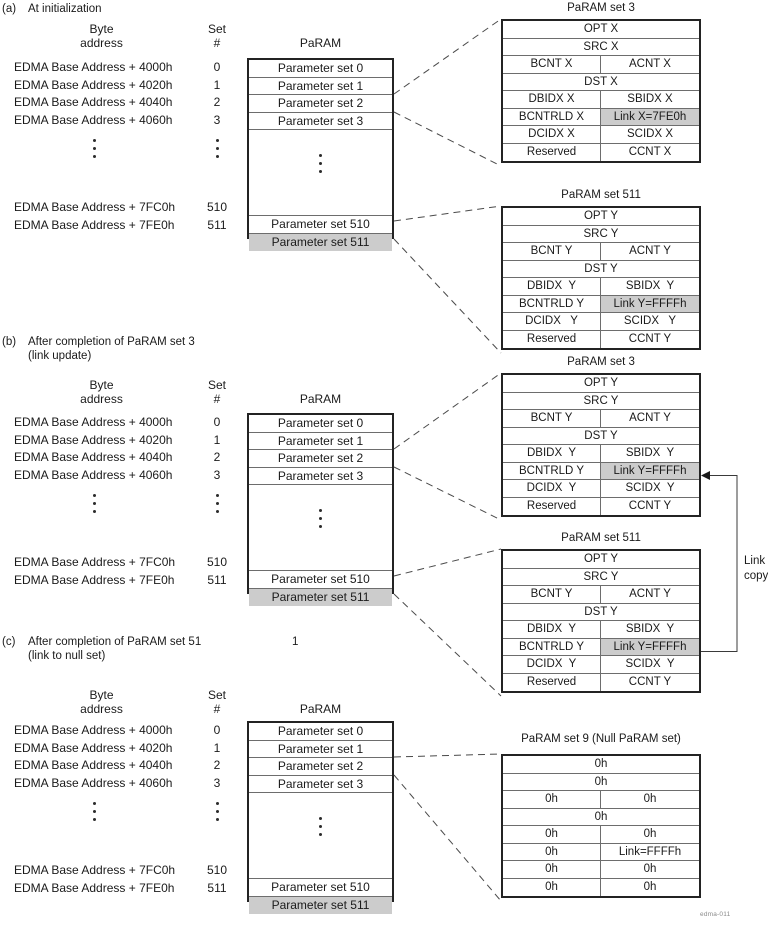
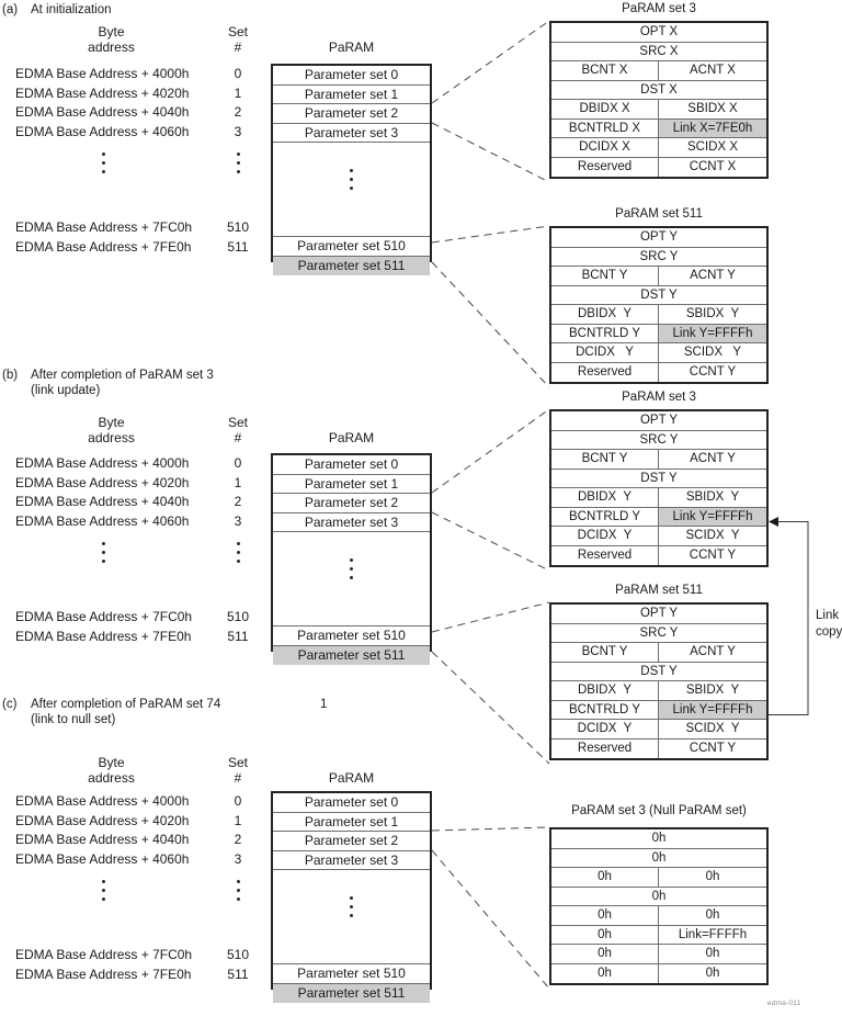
  (a)
  At initialization
  Byte
  address
  Set
  #
  PaRAM
  EDMA Base Address + 4000h
  0
  EDMA Base Address + 4020h
  1
  EDMA Base Address + 4040h
  2
  EDMA Base Address + 4060h
  3
  EDMA Base Address + 7FC0h
  510
  EDMA Base Address + 7FE0h
  511
  Parameter set 0
  Parameter set 1
  Parameter set 2
  Parameter set 3
  Parameter set 510
  Parameter set 511
  PaRAM set 3
  OPT X
  SRC X
  BCNT X
  ACNT X
  DST X
  DBIDX X
  SBIDX X
  BCNTRLD X
  Link X=7FE0h
  DCIDX X
  SCIDX X
  Reserved
  CCNT X
  PaRAM set 511
  OPT Y
  SRC Y
  BCNT Y
  ACNT Y
  DST Y
  DBIDX Y
  SBIDX Y
  BCNTRLD Y
  Link Y=FFFFh
  DCIDX Y
  SCIDX Y
  Reserved
  CCNT Y
  (b)
  After completion of PaRAM set 3
  (link update)
  Byte
  address
  Set
  #
  PaRAM
  EDMA Base Address + 4000h
  0
  EDMA Base Address + 4020h
  1
  EDMA Base Address + 4040h
  2
  EDMA Base Address + 4060h
  3
  EDMA Base Address + 7FC0h
  510
  EDMA Base Address + 7FE0h
  511
  Parameter set 0
  Parameter set 1
  Parameter set 2
  Parameter set 3
  Parameter set 510
  Parameter set 511
  PaRAM set 3
  OPT Y
  SRC Y
  BCNT Y
  ACNT Y
  DST Y
  DBIDX Y
  SBIDX Y
  BCNTRLD Y
  Link Y=FFFFh
  DCIDX Y
  SCIDX Y
  Reserved
  CCNT Y
  PaRAM set 511
  OPT Y
  SRC Y
  BCNT Y
  ACNT Y
  DST Y
  DBIDX Y
  SBIDX Y
  BCNTRLD Y
  Link Y=FFFFh
  DCIDX Y
  SCIDX Y
  Reserved
  CCNT Y
  (c)
- After completion of PaRAM set 51
+ After completion of PaRAM set 74
  (link to null set)
  1
  Byte
  address
  Set
  #
  PaRAM
  EDMA Base Address + 4000h
  0
  EDMA Base Address + 4020h
  1
  EDMA Base Address + 4040h
  2
  EDMA Base Address + 4060h
  3
  EDMA Base Address + 7FC0h
  510
  EDMA Base Address + 7FE0h
  511
  Parameter set 0
  Parameter set 1
  Parameter set 2
  Parameter set 3
  Parameter set 510
  Parameter set 511
- PaRAM set 9 (Null PaRAM set)
+ PaRAM set 3 (Null PaRAM set)
  0h
  0h
  0h
  0h
  0h
  0h
  0h
  0h
  Link=FFFFh
  0h
  0h
  0h
  0h
  Link
  copy
